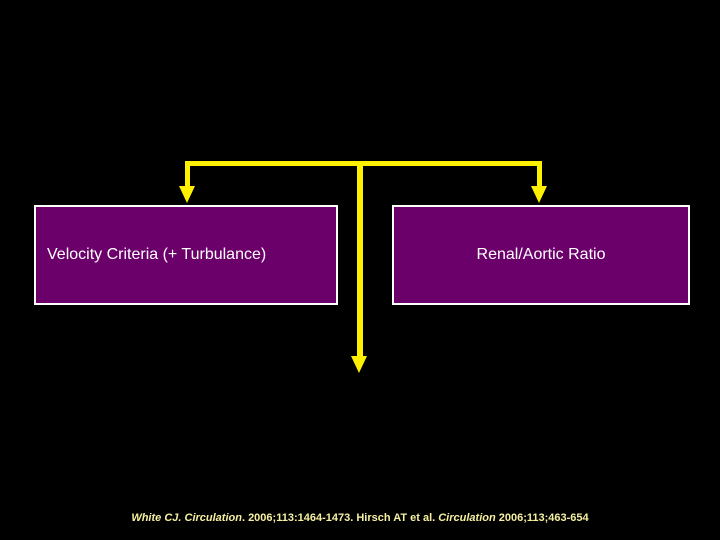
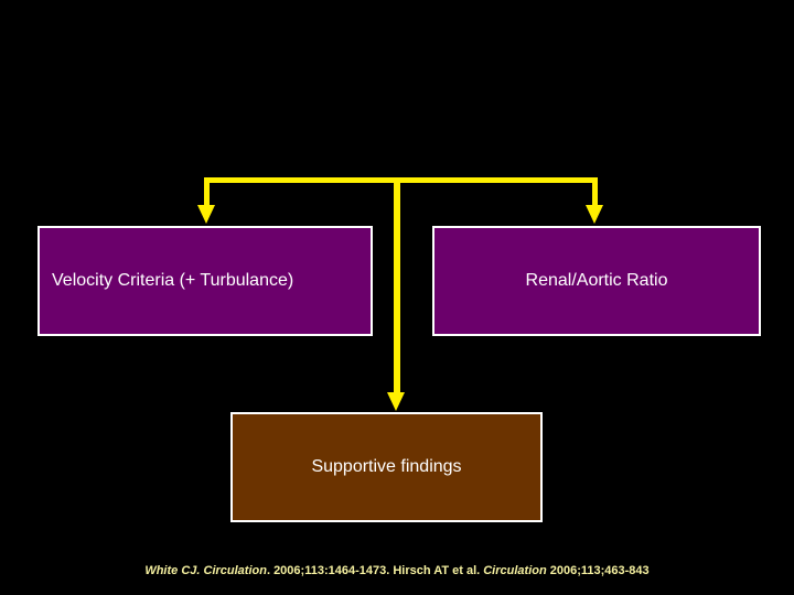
  Velocity Criteria (+ Turbulance)
  Renal/Aortic Ratio
+ Supportive findings
- White CJ. Circulation. 2006;113:1464-1473. Hirsch AT et al. Circulation 2006;113;463-654
+ White CJ. Circulation. 2006;113:1464-1473. Hirsch AT et al. Circulation 2006;113;463-843
